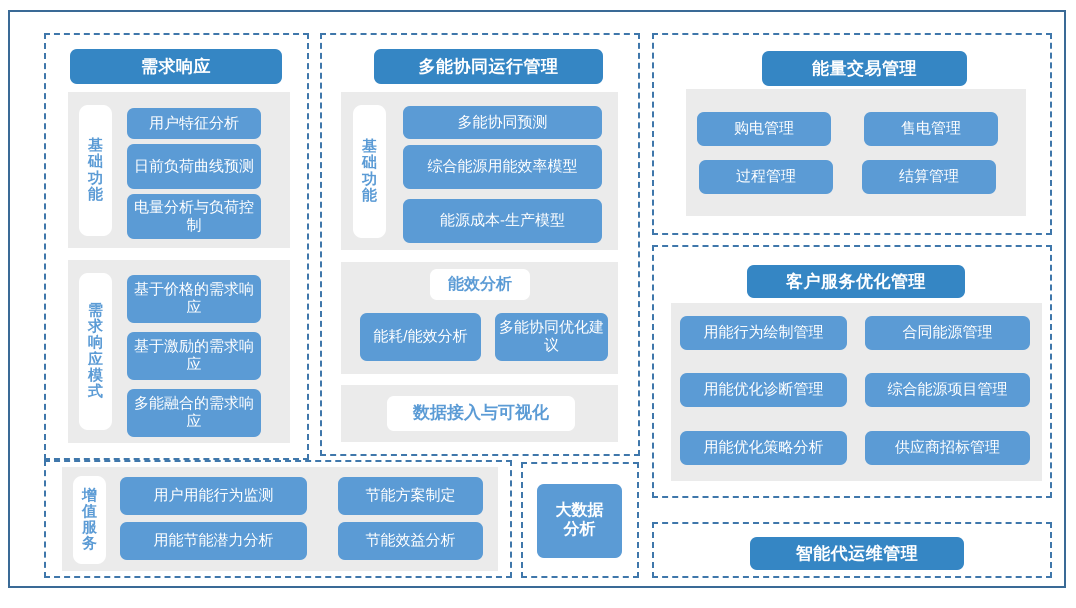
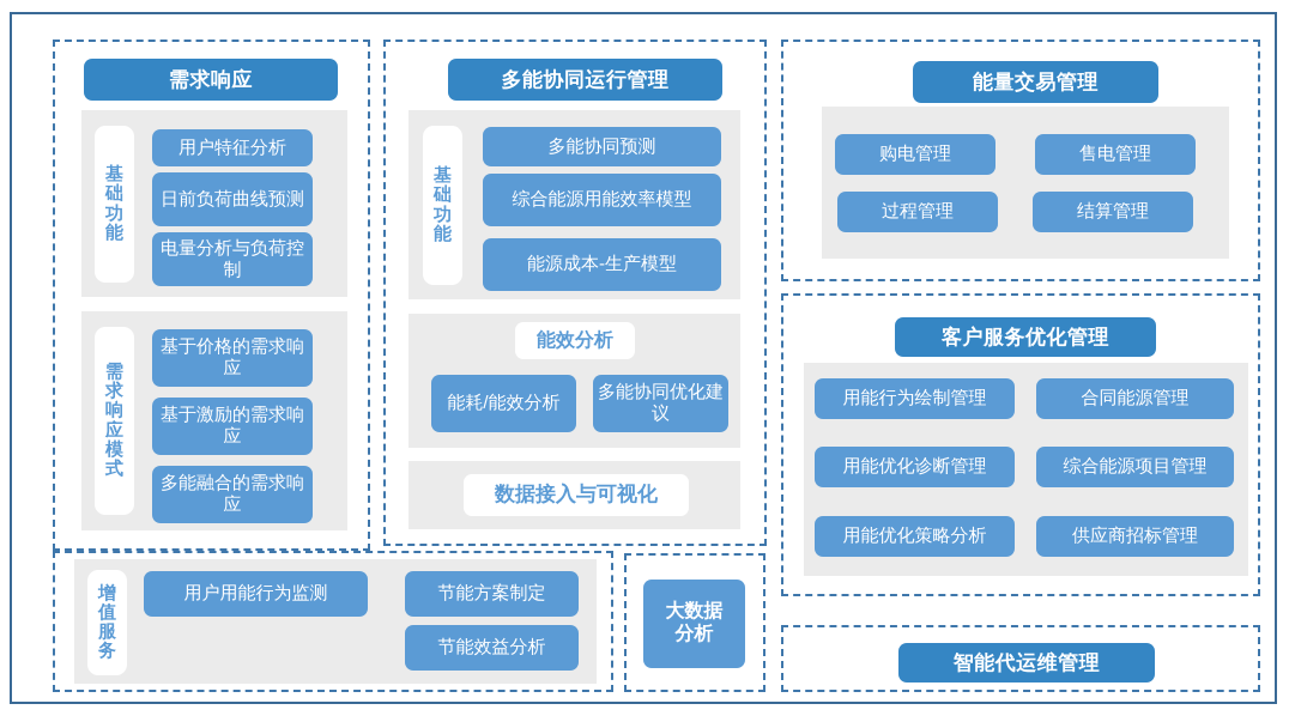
  需求响应
  基础功能
  用户特征分析
  日前负荷曲线预测
  电量分析与负荷控制
  需求响应模式
  基于价格的需求响应
  基于激励的需求响应
  多能融合的需求响应
  增值服务
  用户用能行为监测
  节能方案制定
- 用能节能潜力分析
  节能效益分析
  多能协同运行管理
  基础功能
  多能协同预测
  综合能源用能效率模型
  能源成本-生产模型
  能效分析
  能耗/能效分析
  多能协同优化建议
  数据接入与可视化
  大数据
  分析
  能量交易管理
  购电管理
  售电管理
  过程管理
  结算管理
  客户服务优化管理
  用能行为绘制管理
  合同能源管理
  用能优化诊断管理
  综合能源项目管理
  用能优化策略分析
  供应商招标管理
  智能代运维管理
